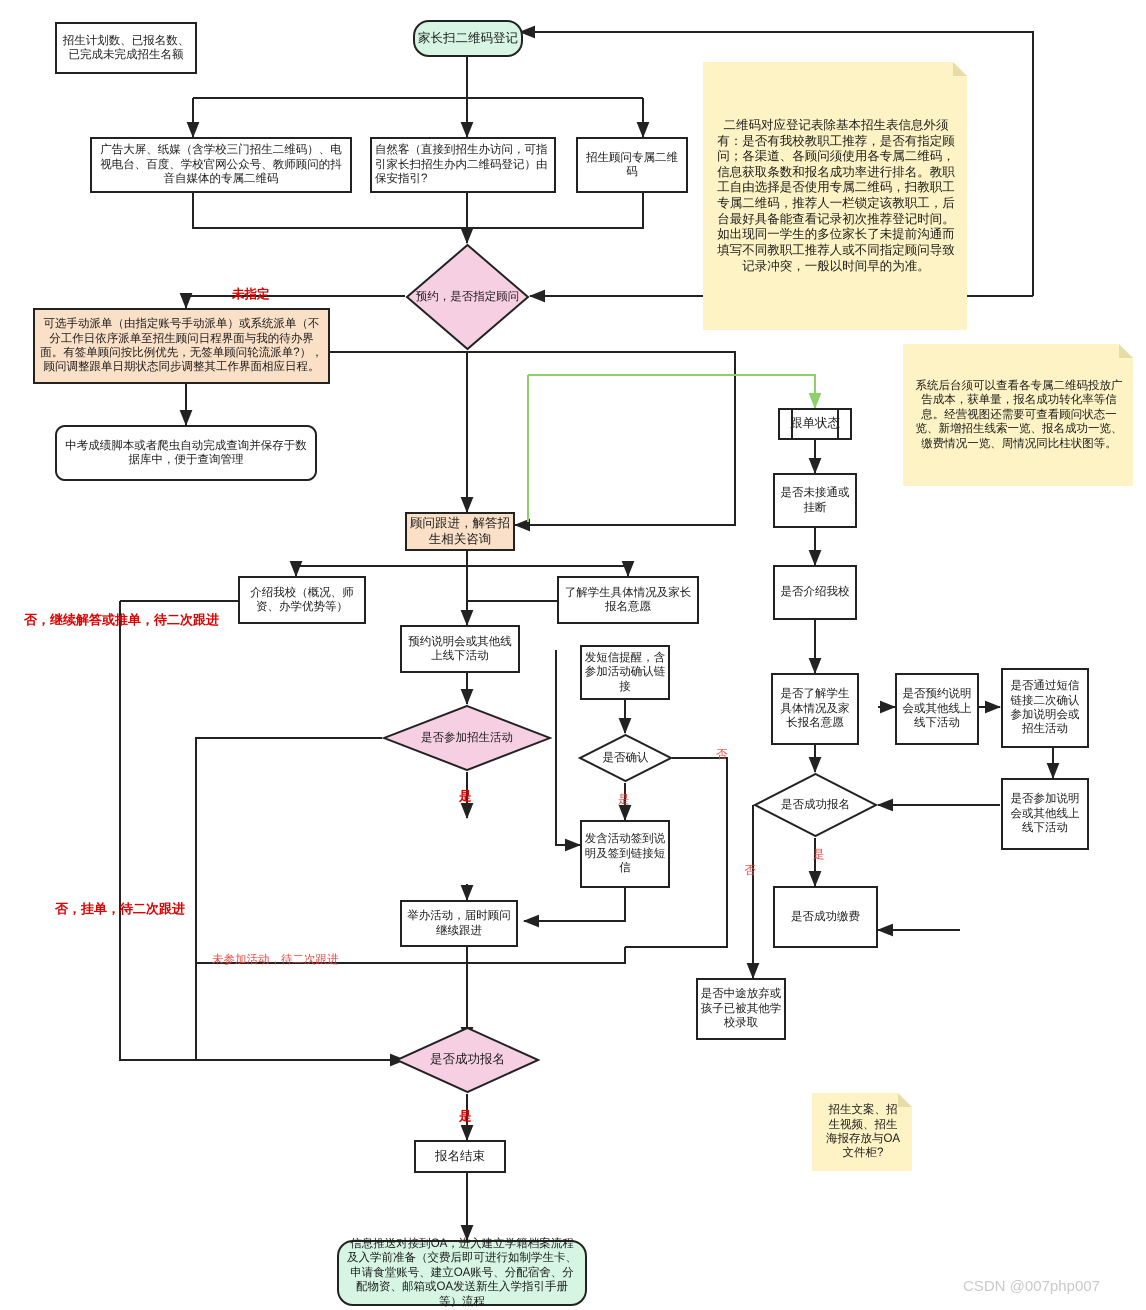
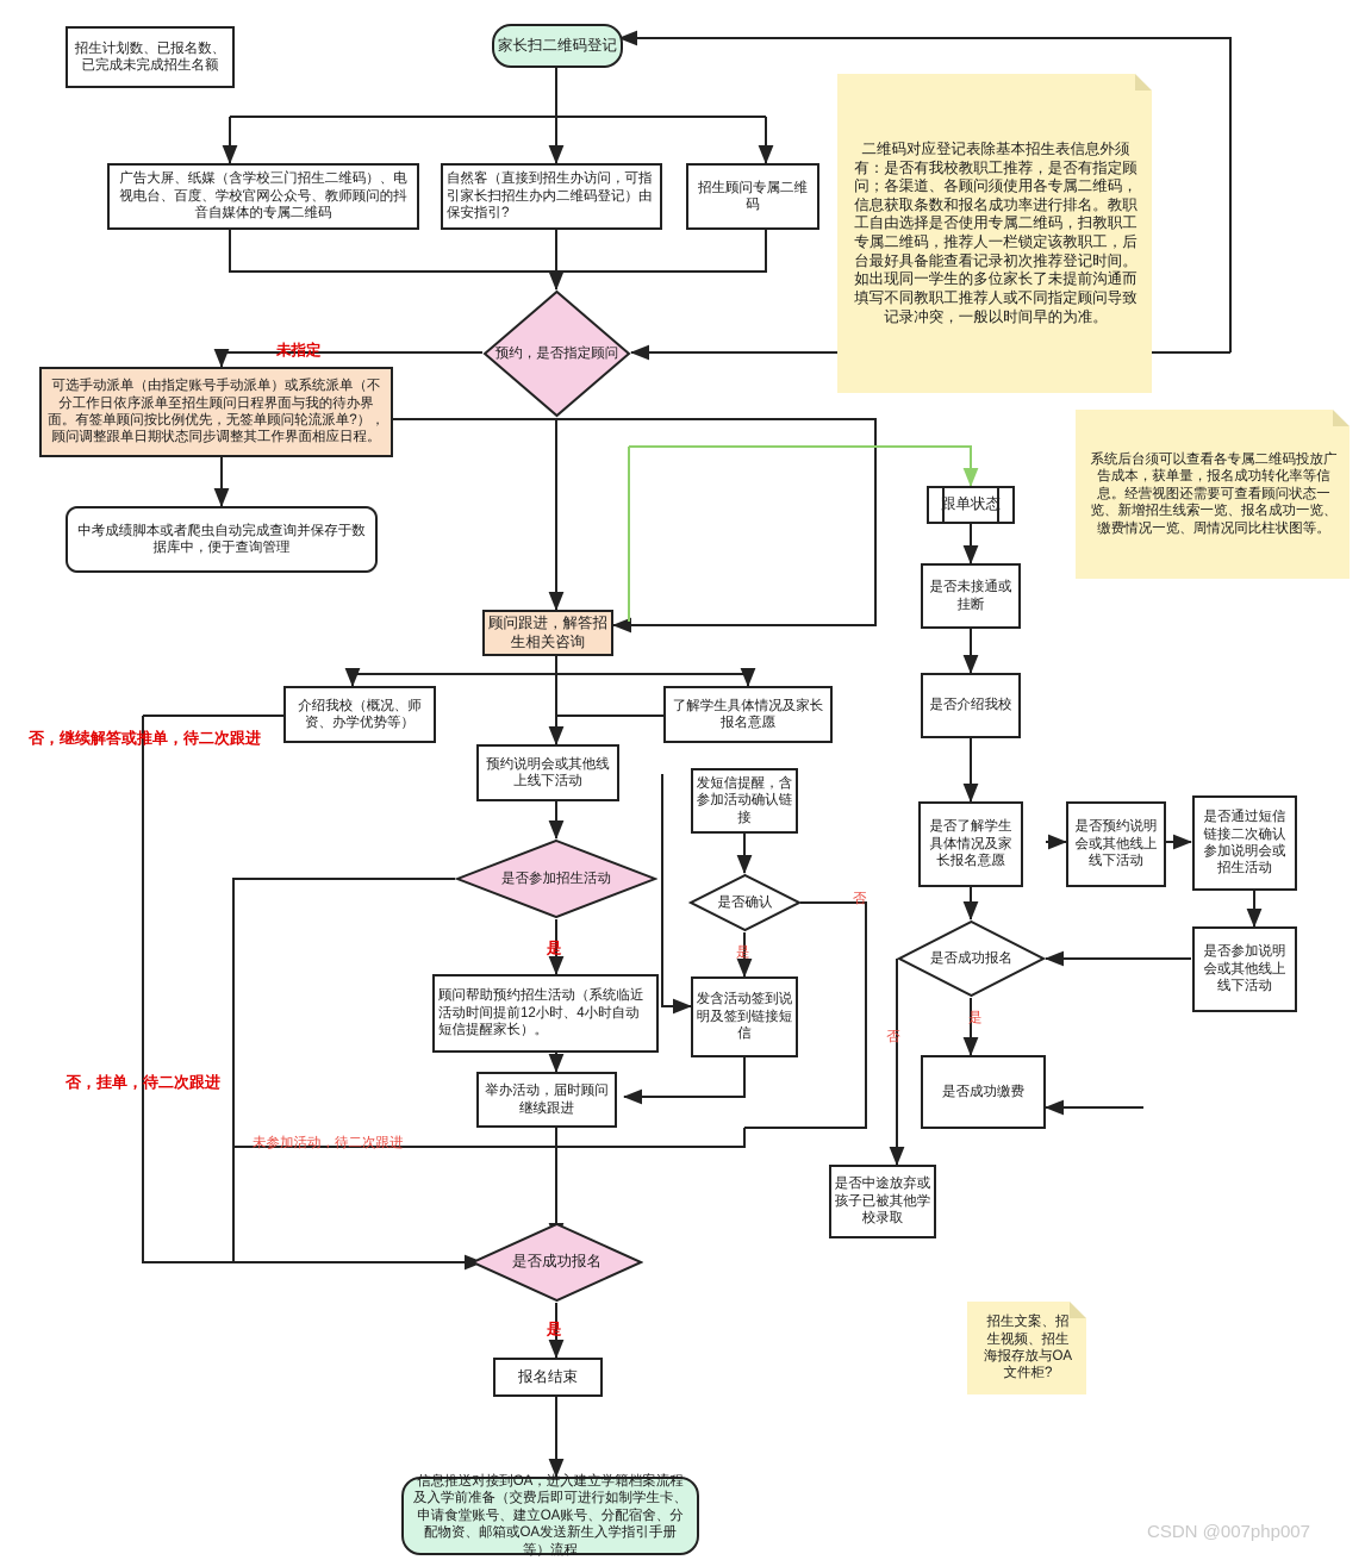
  招生计划数、已报名数、已完成未完成招生名额
  家长扫二维码登记
  广告大屏、纸媒（含学校三门招生二维码）、电视电台、百度、学校官网公众号、教师顾问的抖音自媒体的专属二维码
  自然客（直接到招生办访问，可指引家长扫招生办内二维码登记）由保安指引?
  招生顾问专属二维码
  预约，是否指定顾问
  可选手动派单（由指定账号手动派单）或系统派单（不分工作日依序派单至招生顾问日程界面与我的待办界面。有签单顾问按比例优先，无签单顾问轮流派单?），顾问调整跟单日期状态同步调整其工作界面相应日程。
  中考成绩脚本或者爬虫自动完成查询并保存于数据库中，便于查询管理
  顾问跟进，解答招生相关咨询
  介绍我校（概况、师资、办学优势等）
  了解学生具体情况及家长报名意愿
  预约说明会或其他线上线下活动
  是否参加招生活动
  发短信提醒，含参加活动确认链接
  是否确认
  发含活动签到说明及签到链接短信
+ 顾问帮助预约招生活动（系统临近活动时间提前12小时、4小时自动短信提醒家长）。
  举办活动，届时顾问继续跟进
  是否成功报名
  报名结束
  信息推送对接到OA，进入建立学籍档案流程及入学前准备（交费后即可进行如制学生卡、申请食堂账号、建立OA账号、分配宿舍、分配物资、邮箱或OA发送新生入学指引手册等）流程
  跟单状态
  是否未接通或挂断
  是否介绍我校
  是否了解学生具体情况及家长报名意愿
  是否预约说明会或其他线上线下活动
  是否通过短信链接二次确认参加说明会或招生活动
  是否参加说明会或其他线上线下活动
  是否成功报名
  是否成功缴费
  是否中途放弃或孩子已被其他学校录取
  二维码对应登记表除基本招生表信息外须有：是否有我校教职工推荐，是否有指定顾问；各渠道、各顾问须使用各专属二维码，信息获取条数和报名成功率进行排名。教职工自由选择是否使用专属二维码，扫教职工专属二维码，推荐人一栏锁定该教职工，后台最好具备能查看记录初次推荐登记时间。如出现同一学生的多位家长了未提前沟通而填写不同教职工推荐人或不同指定顾问导致记录冲突，一般以时间早的为准。
  系统后台须可以查看各专属二维码投放广告成本，获单量，报名成功转化率等信息。经营视图还需要可查看顾问状态一览、新增招生线索一览、报名成功一览、缴费情况一览、周情况同比柱状图等。
  招生文案、招生视频、招生海报存放与OA文件柜?
  未指定
  否，继续解答或推单，待二次跟进
  否，挂单，待二次跟进
  未参加活动，待二次跟进
  是
  是
  是
  是
  否
  CSDN @007php007
